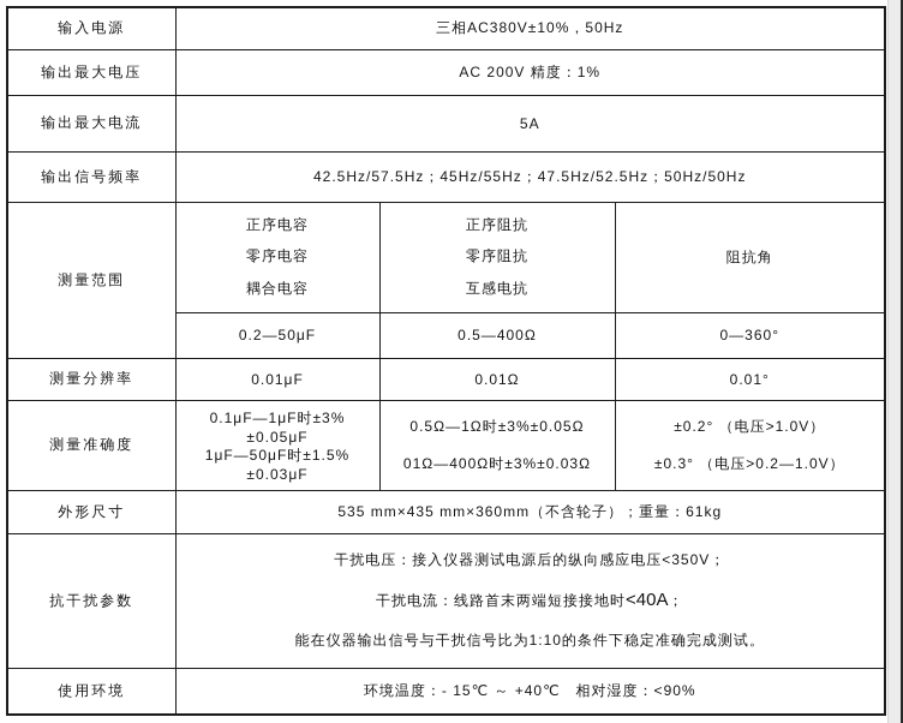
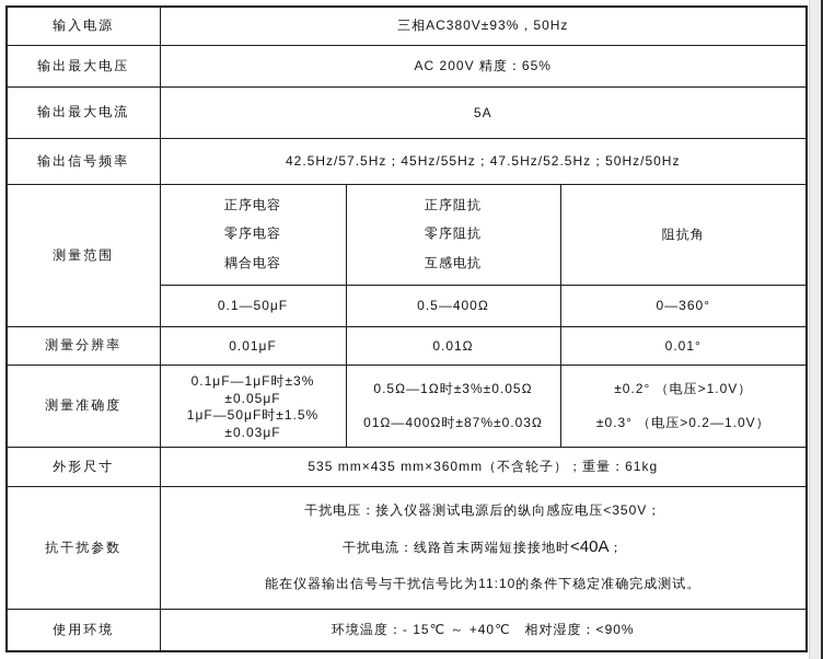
- 输入电源	三相AC380V±10%，50Hz
+ 输入电源	三相AC380V±93%，50Hz
- 输出最大电压	AC 200V 精度：1%
+ 输出最大电压	AC 200V 精度：65%
  输出最大电流	5A
  输出信号频率	42.5Hz/57.5Hz；45Hz/55Hz；47.5Hz/52.5Hz；50Hz/50Hz
  测量范围	正序电容 零序电容 耦合电容	正序阻抗 零序阻抗 互感电抗	阻抗角
- 0.2—50μF	0.5—400Ω	0—360°
+ 0.1—50μF	0.5—400Ω	0—360°
  测量分辨率	0.01μF	0.01Ω	0.01°
- 测量准确度	0.1μF—1μF时±3%±0.05μF 1μF—50μF时±1.5%±0.03μF	0.5Ω—1Ω时±3%±0.05Ω 01Ω—400Ω时±3%±0.03Ω	±0.2° （电压>1.0V） ±0.3° （电压>0.2—1.0V）
+ 测量准确度	0.1μF—1μF时±3%±0.05μF 1μF—50μF时±1.5%±0.03μF	0.5Ω—1Ω时±3%±0.05Ω 01Ω—400Ω时±87%±0.03Ω	±0.2° （电压>1.0V） ±0.3° （电压>0.2—1.0V）
  外形尺寸	535 mm×435 mm×360mm（不含轮子）；重量：61kg
- 抗干扰参数	干扰电压：接入仪器测试电源后的纵向感应电压<350V； 干扰电流：线路首末两端短接接地时<40A； 能在仪器输出信号与干扰信号比为1:10的条件下稳定准确完成测试。
+ 抗干扰参数	干扰电压：接入仪器测试电源后的纵向感应电压<350V； 干扰电流：线路首末两端短接接地时<40A； 能在仪器输出信号与干扰信号比为11:10的条件下稳定准确完成测试。
  使用环境	环境温度：- 15℃ ～ +40℃ 相对湿度：<90%
